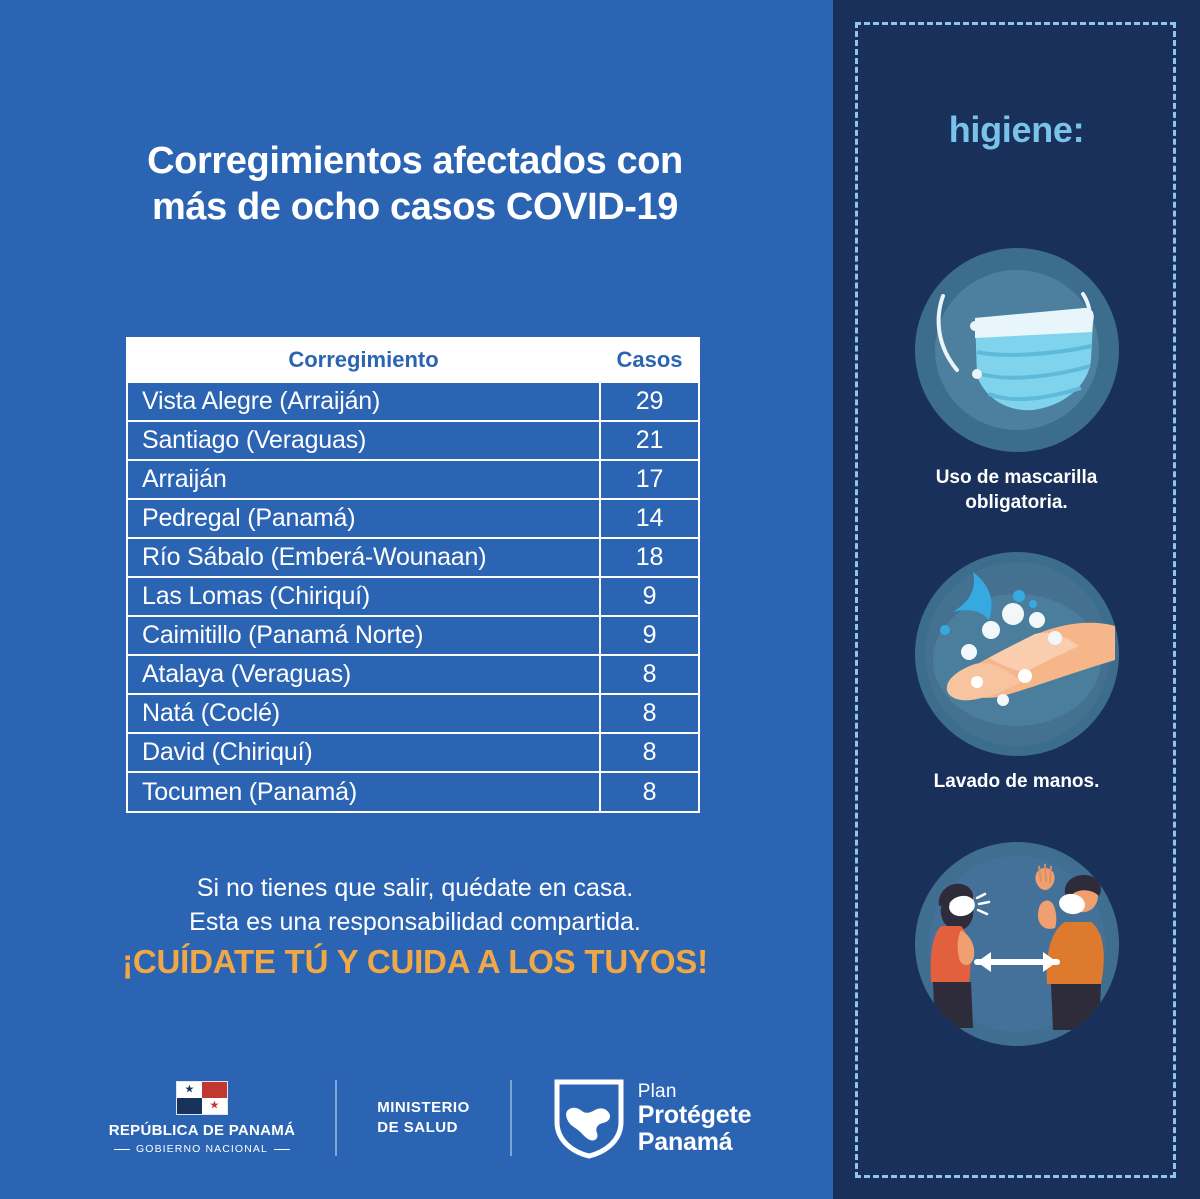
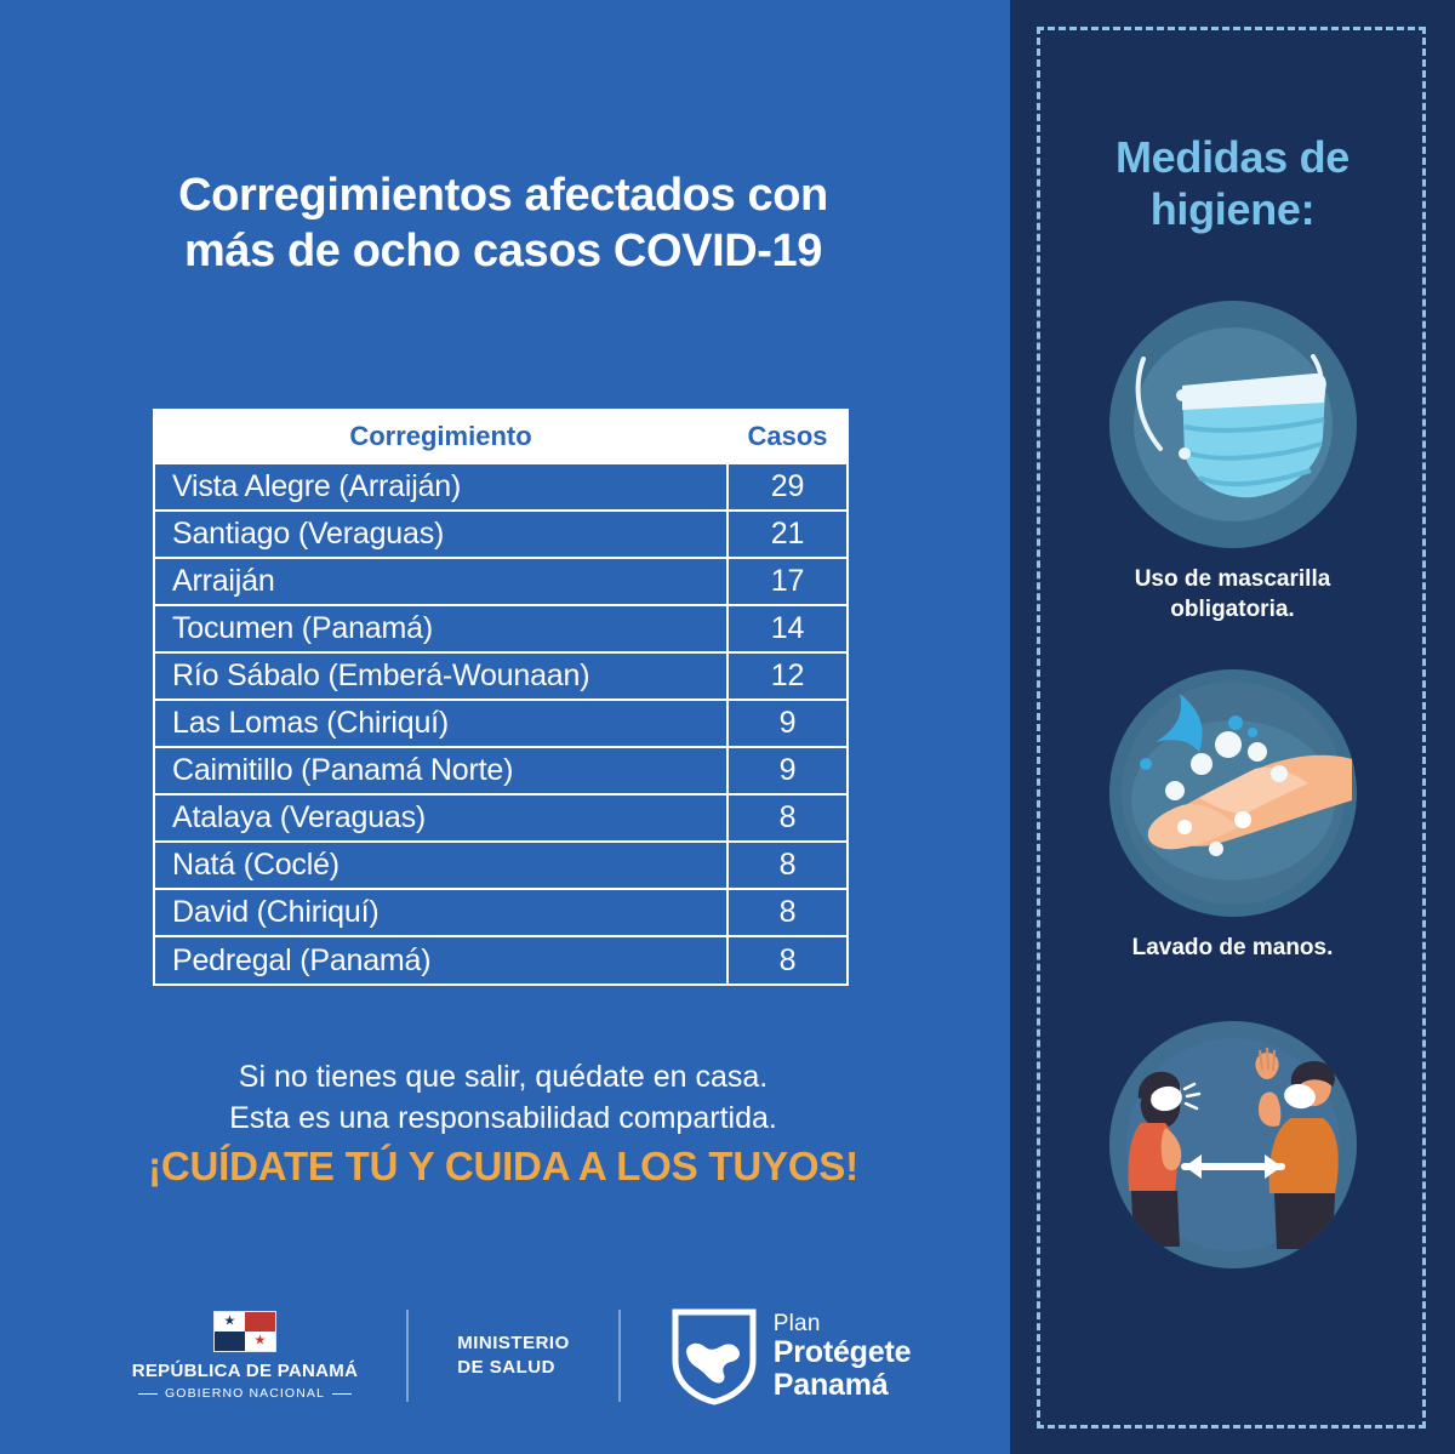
  Corregimientos afectados con
  más de ocho casos COVID-19
  Corregimiento	Casos
  Vista Alegre (Arraiján)	29
  Santiago (Veraguas)	21
  Arraiján	17
- Pedregal (Panamá)	14
+ Tocumen (Panamá)	14
- Río Sábalo (Emberá-Wounaan)	18
+ Río Sábalo (Emberá-Wounaan)	12
  Las Lomas (Chiriquí)	9
  Caimitillo (Panamá Norte)	9
  Atalaya (Veraguas)	8
  Natá (Coclé)	8
  David (Chiriquí)	8
- Tocumen (Panamá)	8
+ Pedregal (Panamá)	8
  Si no tienes que salir, quédate en casa.
  Esta es una responsabilidad compartida.
  ¡CUÍDATE TÚ Y CUIDA A LOS TUYOS!
  ★
  ★
  REPÚBLICA DE PANAMÁ
  GOBIERNO NACIONAL
  MINISTERIO
  DE SALUD
  Plan
  Protégete
  Panamá
+ Medidas de
  higiene:
  Uso de mascarilla
  obligatoria.
  Lavado de manos.
